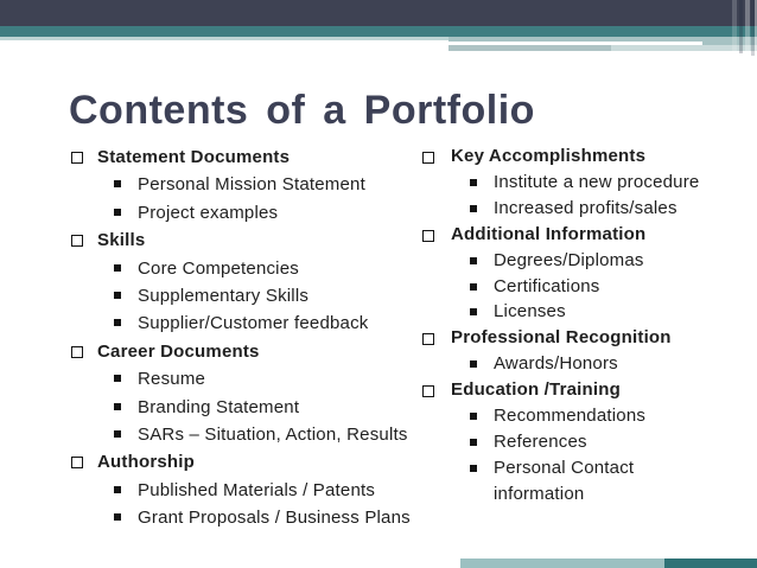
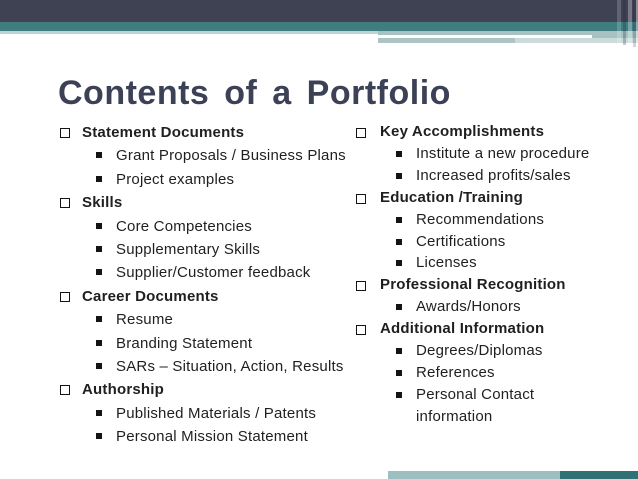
  Contents of a Portfolio
  Statement Documents
- Personal Mission Statement
+ Grant Proposals / Business Plans
  Project examples
  Skills
  Core Competencies
  Supplementary Skills
  Supplier/Customer feedback
  Career Documents
  Resume
  Branding Statement
  SARs – Situation, Action, Results
  Authorship
  Published Materials / Patents
- Grant Proposals / Business Plans
+ Personal Mission Statement
  Key Accomplishments
  Institute a new procedure
  Increased profits/sales
- Additional Information
+ Education /Training
- Degrees/Diplomas
+ Recommendations
  Certifications
  Licenses
  Professional Recognition
  Awards/Honors
- Education /Training
+ Additional Information
- Recommendations
+ Degrees/Diplomas
  References
  Personal Contact
  information
